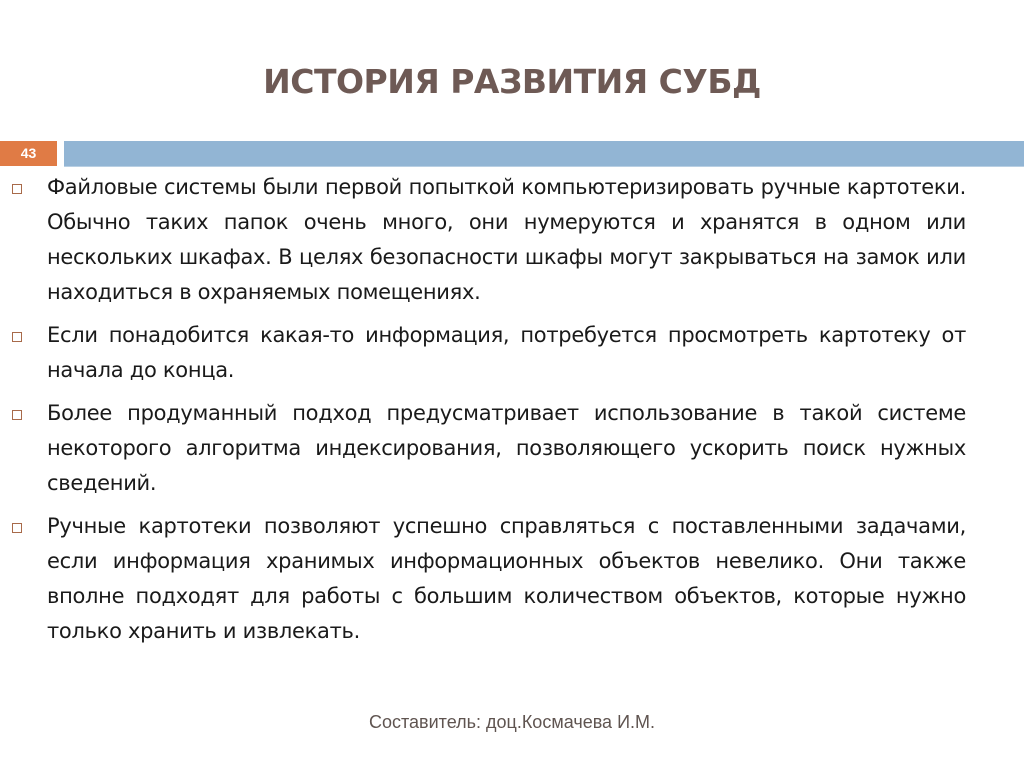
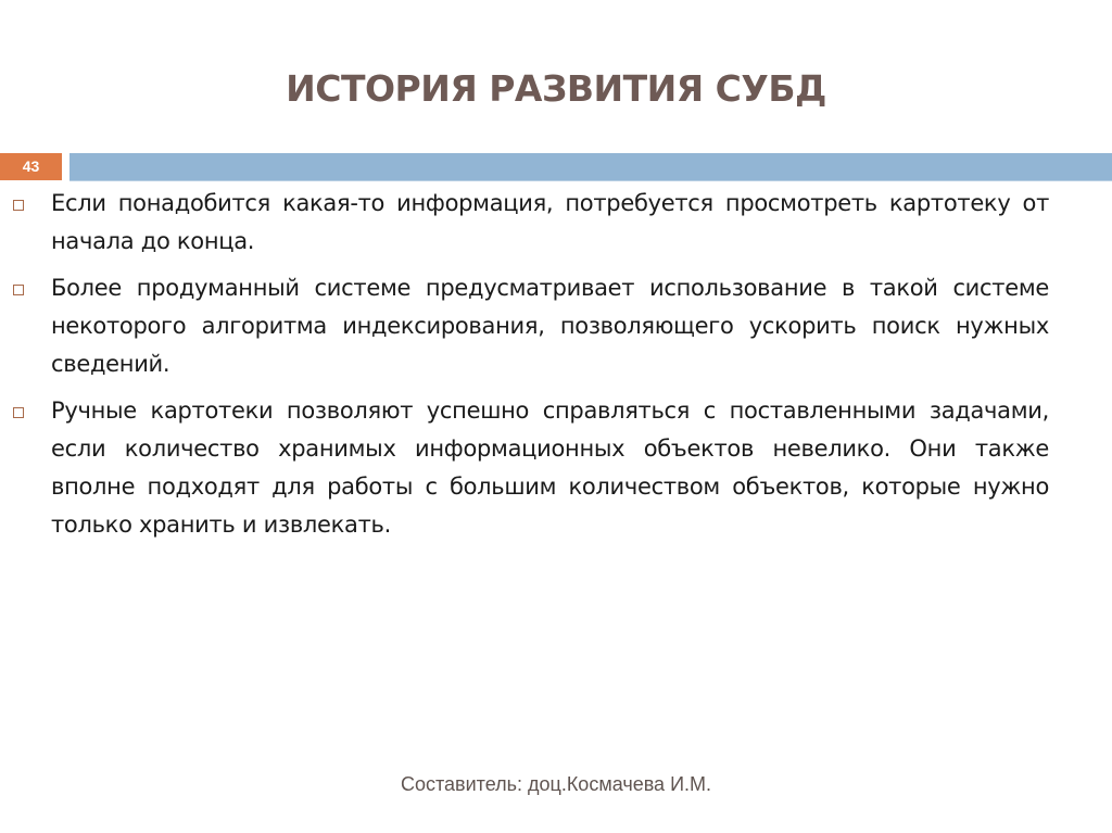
  ИСТОРИЯ РАЗВИТИЯ СУБД
  43
- Файловые системы были первой попыткой компьютеризировать ручные картотеки. Обычно таких папок очень много, они нумеруются и хранятся в одном или нескольких шкафах. В целях безопасности шкафы могут закрываться на замок или находиться в охраняемых помещениях.
  Если понадобится какая-то информация, потребуется просмотреть картотеку от начала до конца.
- Более продуманный подход предусматривает использование в такой системе некоторого алгоритма индексирования, позволяющего ускорить поиск нужных сведений.
+ Более продуманный системе предусматривает использование в такой системе некоторого алгоритма индексирования, позволяющего ускорить поиск нужных сведений.
- Ручные картотеки позволяют успешно справляться с поставленными задачами, если информация хранимых информационных объектов невелико. Они также вполне подходят для работы с большим количеством объектов, которые нужно только хранить и извлекать.
+ Ручные картотеки позволяют успешно справляться с поставленными задачами, если количество хранимых информационных объектов невелико. Они также вполне подходят для работы с большим количеством объектов, которые нужно только хранить и извлекать.
  Составитель: доц.Космачева И.М.
